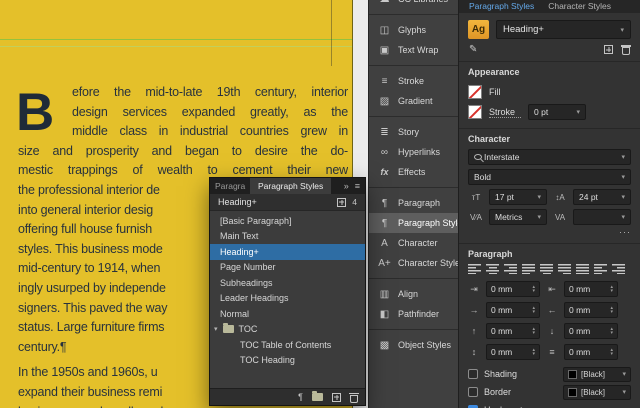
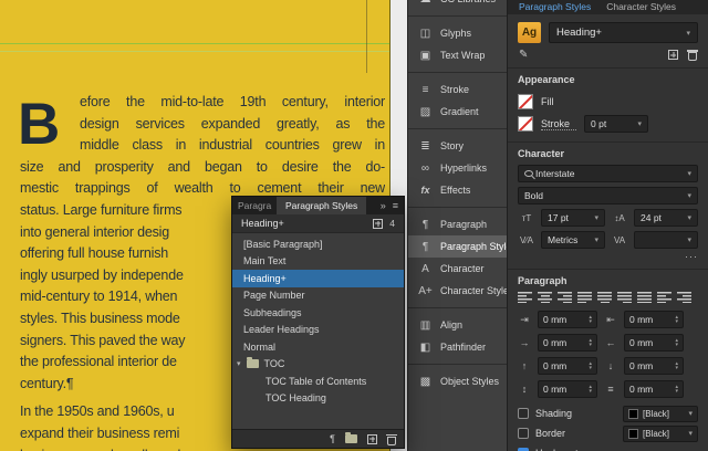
  B
  efore the mid-to-late 19th century, interior
  design services expanded greatly, as the
  middle class in industrial countries grew in
  size and prosperity and began to desire the do-
  mestic trappings of wealth to cement their new
- the professional interior de
+ status. Large furniture firms
  into general interior desig
  offering full house furnish
- styles. This business mode
+ ingly usurped by independe
  mid-century to 1914, when
- ingly usurped by independe
+ styles. This business mode
  signers. This paved the way
- status. Large furniture firms
+ the professional interior de
  century.¶
  In the 1950s and 1960s, u
  expand their business remi
  ◫
  Glyphs
  ▣
  Text Wrap
  ≡
  Stroke
  ▨
  Gradient
  ≣
  Story
  ∞
  Hyperlinks
  fx
  Effects
  ¶
  Paragraph
  ¶
  Paragraph Styl
  A
  Character
  A+
  Character Styl
  ▥
  Align
  ◧
  Pathfinder
  ▩
  Object Styles
  Paragraph Styles
  Character Styles
  Ag
  Heading+
  ✎
  Appearance
  Fill
  Stroke
  0 pt
  Character
  Interstate
  Bold
  ᴛT
  17 pt
  ↕A
  24 pt
  V⁄A
  Metrics
  VA
  Paragraph
  ⇥
  0 mm
  ⇤
  0 mm
  →
  0 mm
  ←
  0 mm
  ↑
  0 mm
  ↓
  0 mm
  ↕
  0 mm
  ≡
  0 mm
  Shading
  [Black]
  Border
  [Black]
  Paragra
  Paragraph Styles
  »
  ≡
  Heading+
  4
  [Basic Paragraph]
  Main Text
  Heading+
  Page Number
  Subheadings
  Leader Headings
  Normal
  TOC
  TOC Table of Contents
  TOC Heading
  ¶
